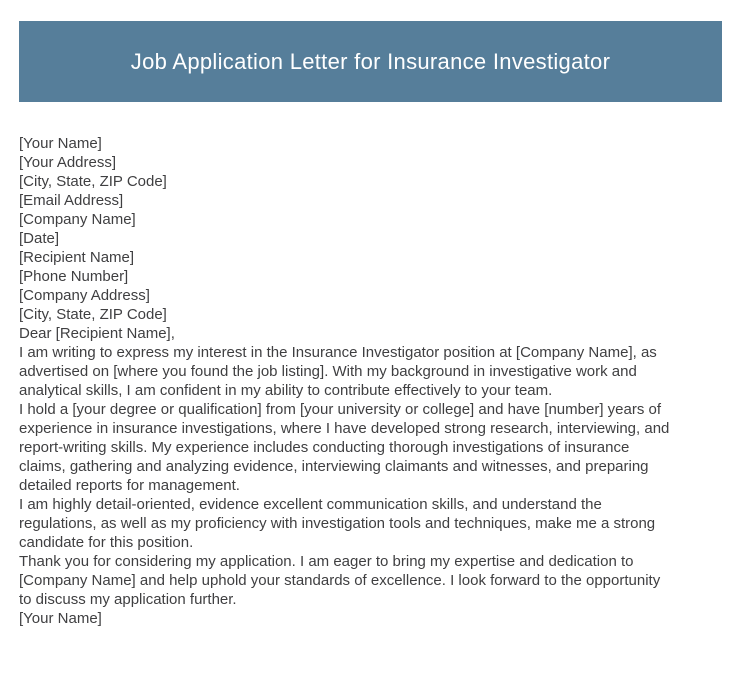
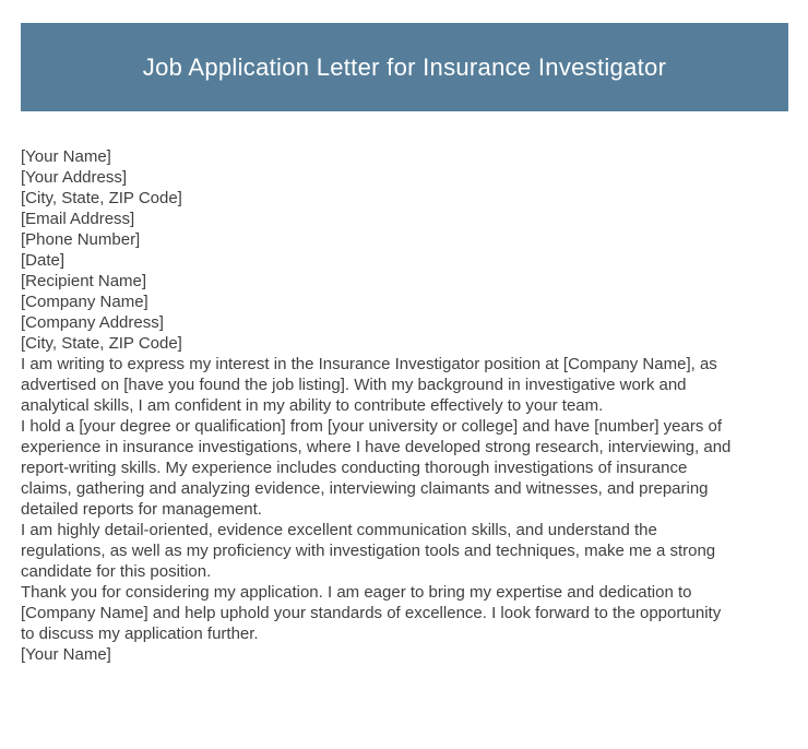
  Job Application Letter for Insurance Investigator
  [Your Name]
  [Your Address]
  [City, State, ZIP Code]
  [Email Address]
- [Company Name]
+ [Phone Number]
  [Date]
  [Recipient Name]
- [Phone Number]
+ [Company Name]
  [Company Address]
  [City, State, ZIP Code]
- Dear [Recipient Name],
  I am writing to express my interest in the Insurance Investigator position at [Company Name], as
- advertised on [where you found the job listing]. With my background in investigative work and
+ advertised on [have you found the job listing]. With my background in investigative work and
  analytical skills, I am confident in my ability to contribute effectively to your team.
  I hold a [your degree or qualification] from [your university or college] and have [number] years of
  experience in insurance investigations, where I have developed strong research, interviewing, and
  report-writing skills. My experience includes conducting thorough investigations of insurance
  claims, gathering and analyzing evidence, interviewing claimants and witnesses, and preparing
  detailed reports for management.
  I am highly detail-oriented, evidence excellent communication skills, and understand the
  regulations, as well as my proficiency with investigation tools and techniques, make me a strong
  candidate for this position.
  Thank you for considering my application. I am eager to bring my expertise and dedication to
  [Company Name] and help uphold your standards of excellence. I look forward to the opportunity
  to discuss my application further.
  [Your Name]
